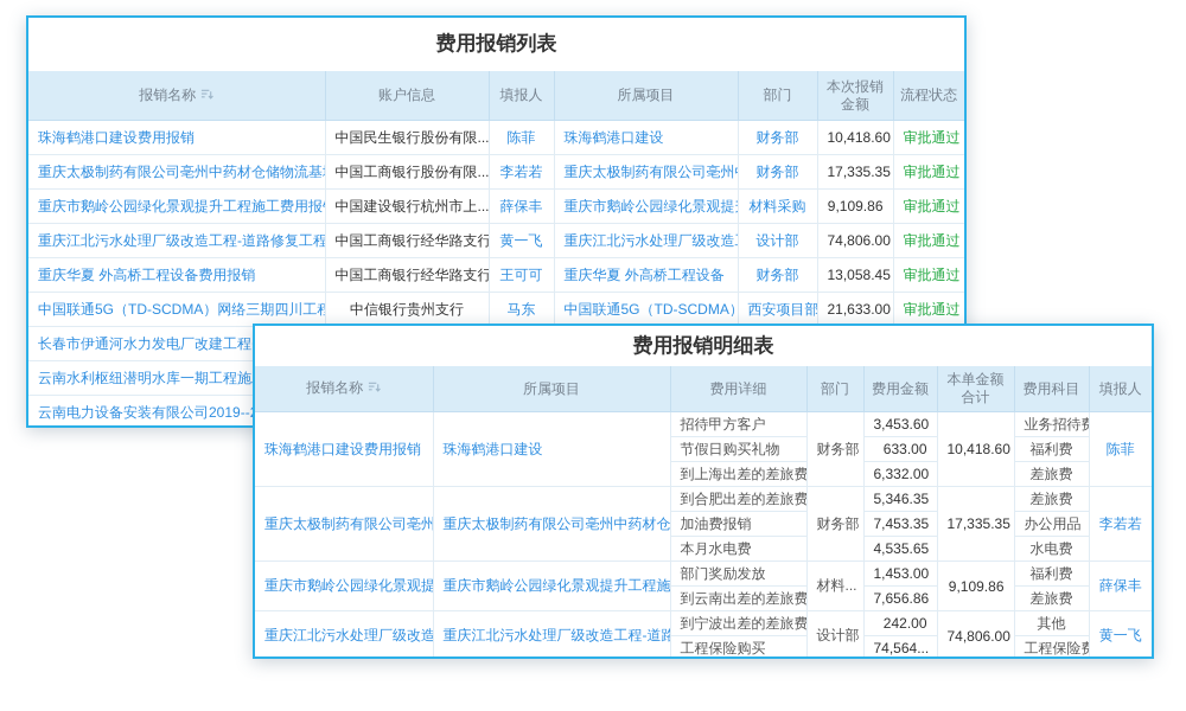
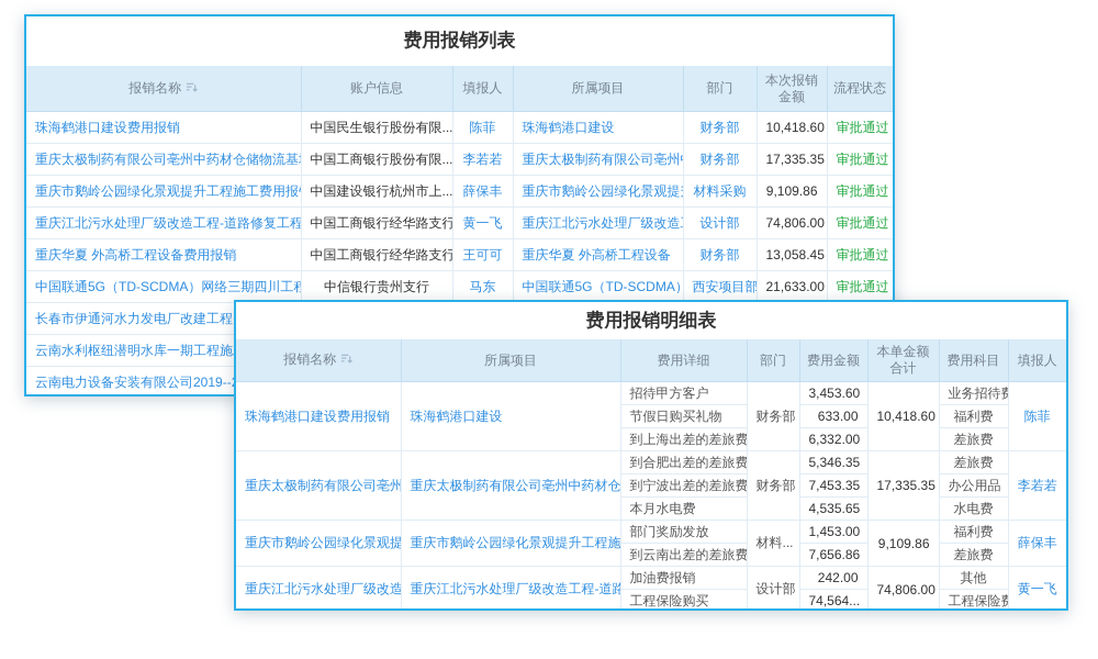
  费用报销列表
  报销名称	账户信息	填报人	所属项目	部门	本次报销金额	流程状态
  珠海鹤港口建设费用报销	中国民生银行股份有限...	陈菲	珠海鹤港口建设	财务部	10,418.60	审批通过
  重庆太极制药有限公司亳州中药材仓储物流基	中国工商银行股份有限...	李若若	重庆太极制药有限公司亳州	财务部	17,335.35	审批通过
  重庆市鹅岭公园绿化景观提升工程施工费用报	中国建设银行杭州市上...	薛保丰	重庆市鹅岭公园绿化景观提	材料采购	9,109.86	审批通过
  重庆江北污水处理厂级改造工程-道路修复工程	中国工商银行经华路支行	黄一飞	重庆江北污水处理厂级改造	设计部	74,806.00	审批通过
  重庆华夏 外高桥工程设备费用报销	中国工商银行经华路支行	王可可	重庆华夏 外高桥工程设备	财务部	13,058.45	审批通过
  中国联通5G（TD-SCDMA）网络三期四川工程	中信银行贵州支行	马东	中国联通5G（TD-SCDMA）	西安项目部	21,633.00	审批通过
  长春市伊通河水力发电厂改建工程
  费用报销明细表
  报销名称	所属项目	费用详细	部门	费用金额	本单金额合计	费用科目	填报人
  珠海鹤港口建设费用报销	珠海鹤港口建设	招待甲方客户	财务部	3,453.60	10,418.60	业务招待费	陈菲
  节假日购买礼物	633.00	福利费
  到上海出差的差旅费	6,332.00	差旅费
  重庆太极制药有限公司亳州	重庆太极制药有限公司亳州中药材仓	到合肥出差的差旅费	财务部	5,346.35	17,335.35	差旅费	李若若
- 加油费报销	7,453.35	办公用品
+ 到宁波出差的差旅费	7,453.35	办公用品
  本月水电费	4,535.65	水电费
  重庆市鹅岭公园绿化景观提	重庆市鹅岭公园绿化景观提升工程施	部门奖励发放	材料...	1,453.00	9,109.86	福利费	薛保丰
  到云南出差的差旅费	7,656.86	差旅费
- 重庆江北污水处理厂级改造	重庆江北污水处理厂级改造工程-道路	到宁波出差的差旅费	设计部	242.00	74,806.00	其他	黄一飞
+ 重庆江北污水处理厂级改造	重庆江北污水处理厂级改造工程-道路	加油费报销	设计部	242.00	74,806.00	其他	黄一飞
  工程保险购买	74,564...	工程保险费
